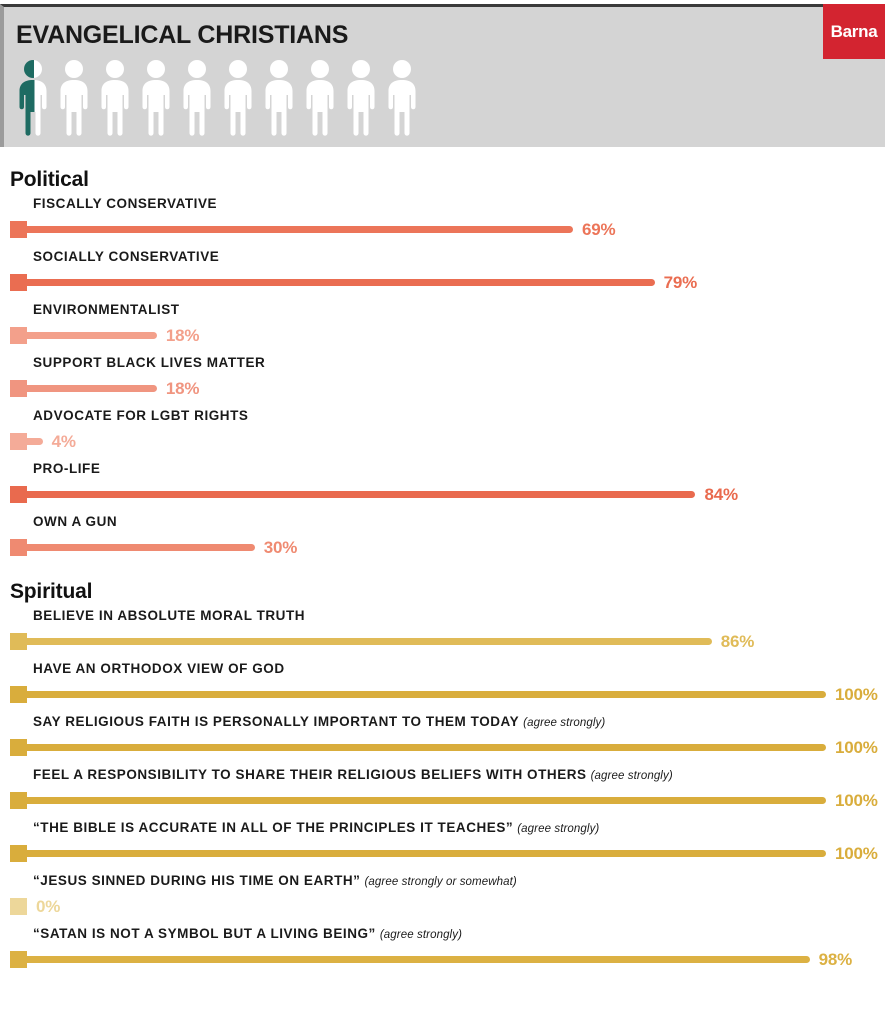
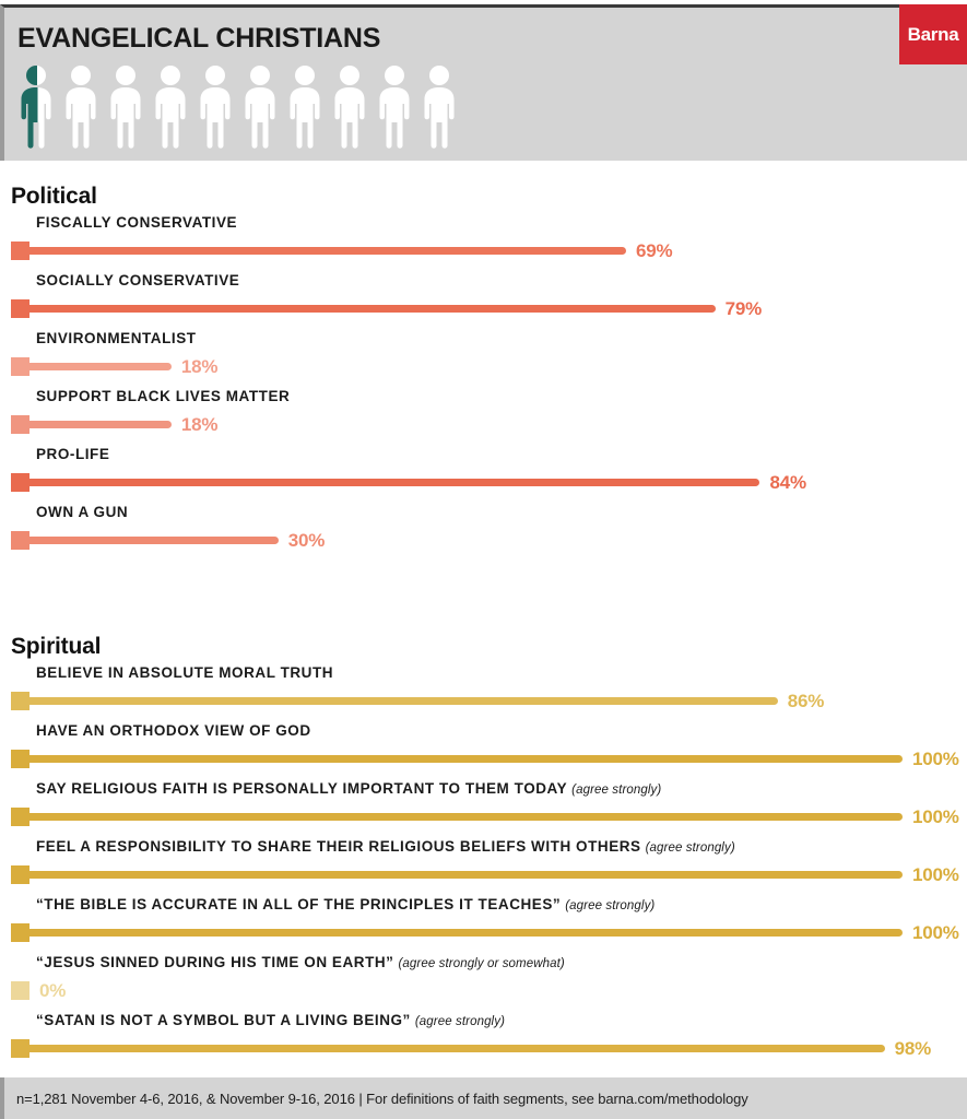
  EVANGELICAL CHRISTIANS
  Barna
  Political
  FISCALLY CONSERVATIVE
  69%
  SOCIALLY CONSERVATIVE
  79%
  ENVIRONMENTALIST
  18%
  SUPPORT BLACK LIVES MATTER
  18%
- ADVOCATE FOR LGBT RIGHTS
- 4%
  PRO-LIFE
  84%
  OWN A GUN
  30%
  Spiritual
  BELIEVE IN ABSOLUTE MORAL TRUTH
  86%
  HAVE AN ORTHODOX VIEW OF GOD
  100%
  SAY RELIGIOUS FAITH IS PERSONALLY IMPORTANT TO THEM TODAY (agree strongly)
  100%
  FEEL A RESPONSIBILITY TO SHARE THEIR RELIGIOUS BELIEFS WITH OTHERS (agree strongly)
  100%
  “THE BIBLE IS ACCURATE IN ALL OF THE PRINCIPLES IT TEACHES” (agree strongly)
  100%
  “JESUS SINNED DURING HIS TIME ON EARTH” (agree strongly or somewhat)
  0%
  “SATAN IS NOT A SYMBOL BUT A LIVING BEING” (agree strongly)
  98%
+ n=1,281 November 4-6, 2016, & November 9-16, 2016 | For definitions of faith segments, see barna.com/methodology
